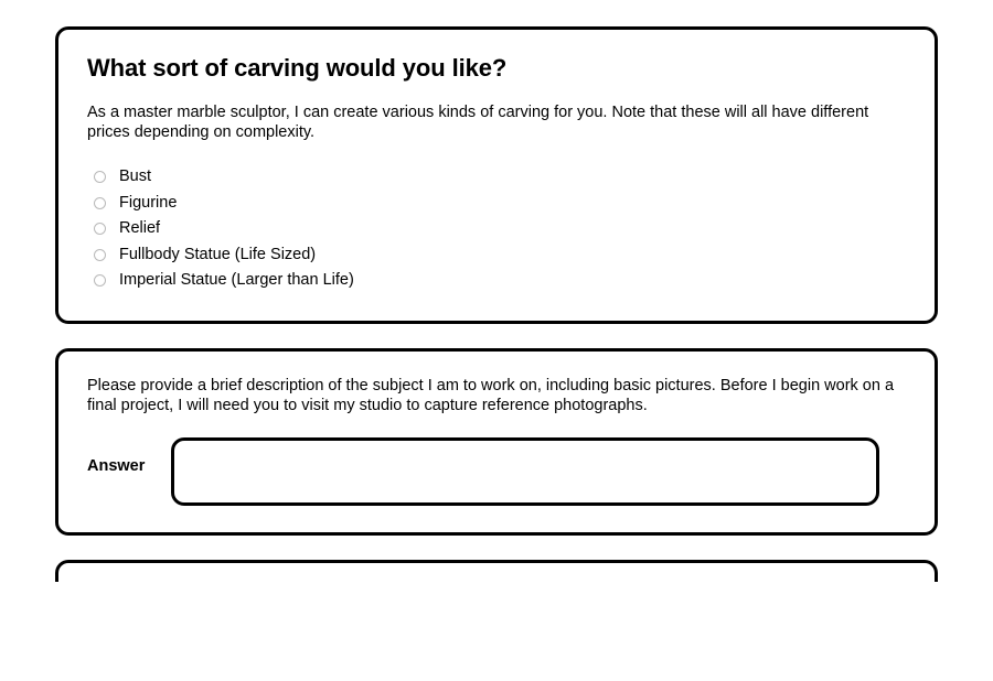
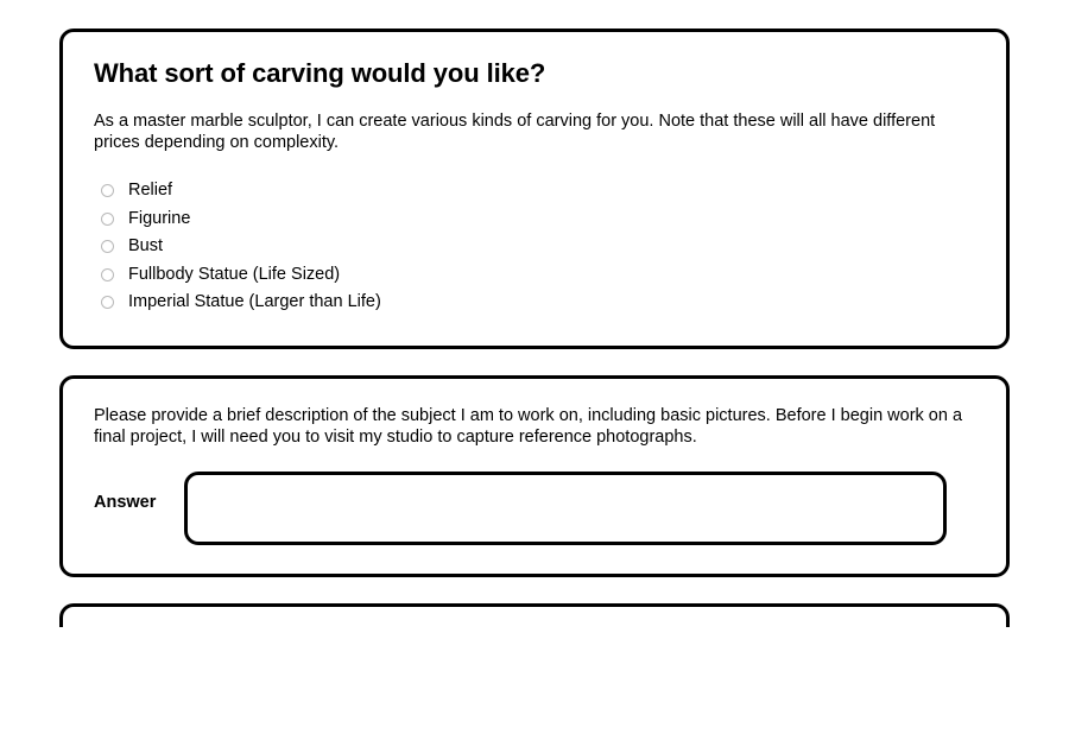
  What sort of carving would you like?
  As a master marble sculptor, I can create various kinds of carving for you. Note that these will all have different prices depending on complexity.
- Bust
+ Relief
  Figurine
- Relief
+ Bust
  Fullbody Statue (Life Sized)
  Imperial Statue (Larger than Life)
  Please provide a brief description of the subject I am to work on, including basic pictures. Before I begin work on a final project, I will need you to visit my studio to capture reference photographs.
  Answer
